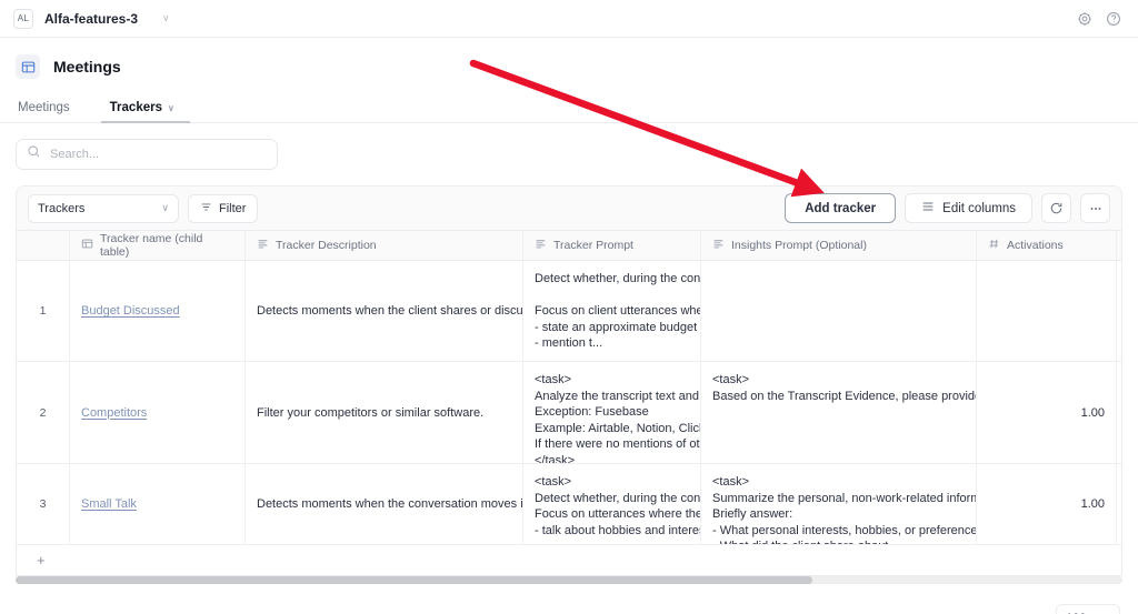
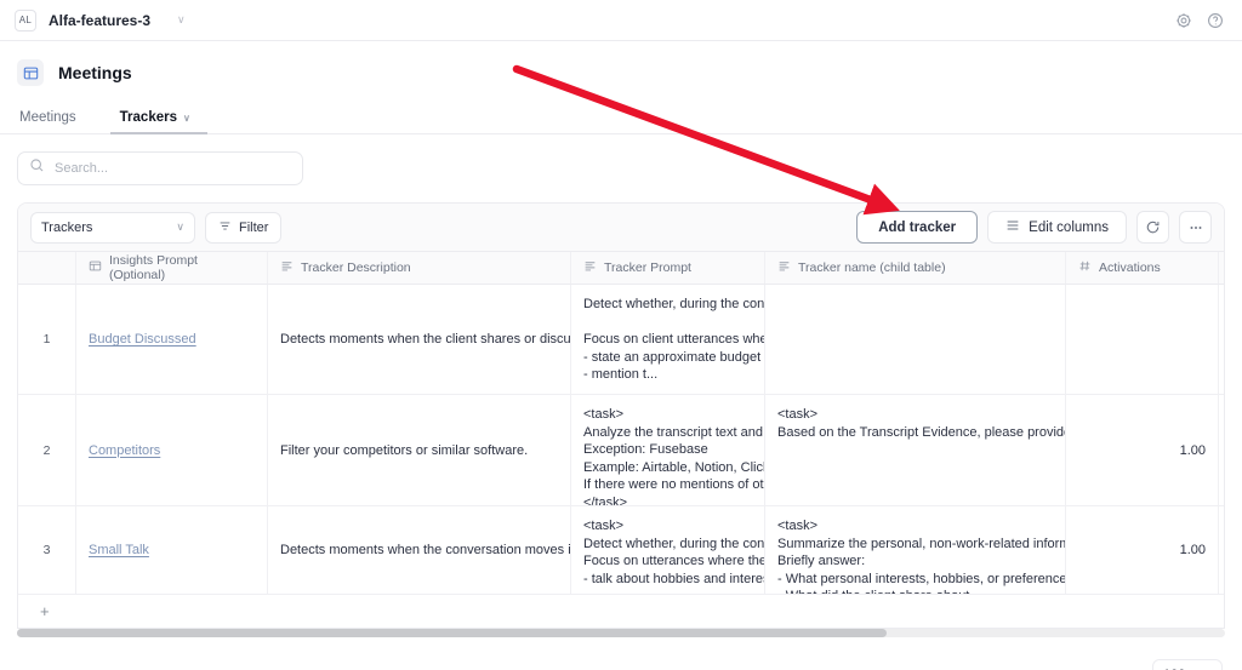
  AL
  Alfa-features-3
  ∨
  Meetings
  Meetings
  Trackers
  ∨
  Search...
  Trackers
  ∨
  Filter
  Add tracker
  Edit columns
- Tracker name (child table)
+ Insights Prompt (Optional)
  Tracker Description
  Tracker Prompt
- Insights Prompt (Optional)
+ Tracker name (child table)
  Activations
  1
  Budget Discussed
  Detects moments when the client shares or discu
  Detect whether, during the con
  Focus on client utterances whe
  - state an approximate budget
  - mention t...
  2
  Competitors
  Filter your competitors or similar software.
  <task>
  Analyze the transcript text and
  Exception: Fusebase
  Example: Airtable, Notion, Clic
  If there were no mentions of ot
  </task>
  <task>
  Based on the Transcript Evidence, please provid
  1.00
  3
  Small Talk
  Detects moments when the conversation moves i
  <task>
  Detect whether, during the con
  Focus on utterances where the
  - talk about hobbies and intere
  <task>
  Summarize the personal, non-work-related inform
  Briefly answer:
  - What personal interests, hobbies, or preference
  1.00
  +
